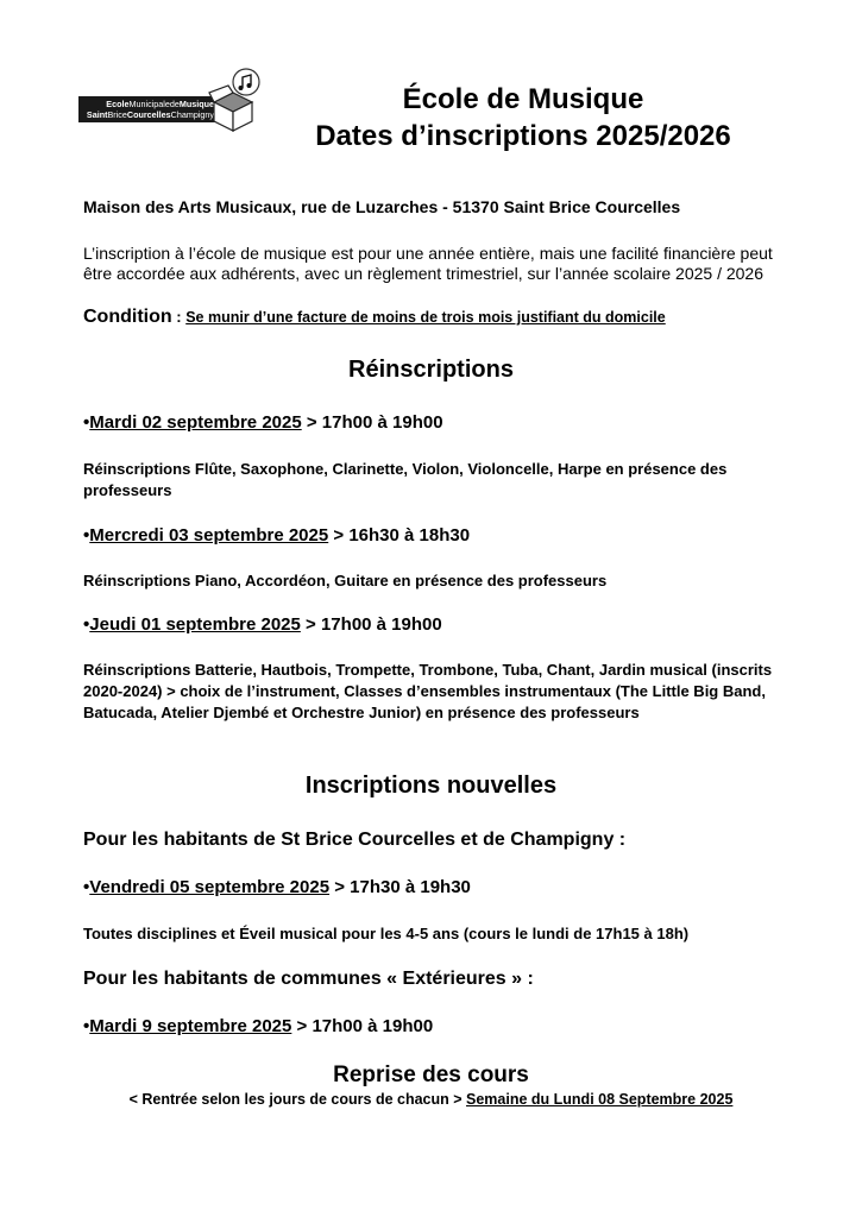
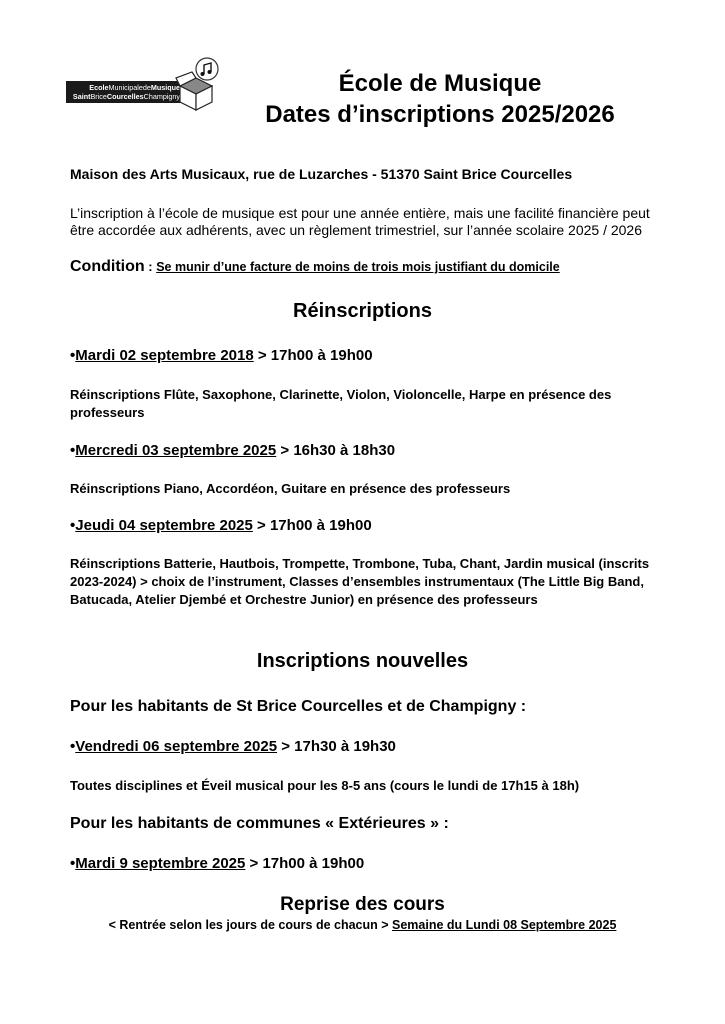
  EcoleMunicipaledeMusique
  SaintBriceCourcellesChampigny
  École de Musique
  Dates d’inscriptions 2025/2026
  Maison des Arts Musicaux, rue de Luzarches - 51370 Saint Brice Courcelles
  L’inscription à l’école de musique est pour une année entière, mais une facilité financière peut être accordée aux adhérents, avec un règlement trimestriel, sur l’année scolaire 2025 / 2026
  Condition : Se munir d’une facture de moins de trois mois justifiant du domicile
  Réinscriptions
- •Mardi 02 septembre 2025 > 17h00 à 19h00
+ •Mardi 02 septembre 2018 > 17h00 à 19h00
  Réinscriptions Flûte, Saxophone, Clarinette, Violon, Violoncelle, Harpe en présence des professeurs
  •Mercredi 03 septembre 2025 > 16h30 à 18h30
  Réinscriptions Piano, Accordéon, Guitare en présence des professeurs
- •Jeudi 01 septembre 2025 > 17h00 à 19h00
+ •Jeudi 04 septembre 2025 > 17h00 à 19h00
- Réinscriptions Batterie, Hautbois, Trompette, Trombone, Tuba, Chant, Jardin musical (inscrits 2020-2024) > choix de l’instrument, Classes d’ensembles instrumentaux (The Little Big Band, Batucada, Atelier Djembé et Orchestre Junior) en présence des professeurs
+ Réinscriptions Batterie, Hautbois, Trompette, Trombone, Tuba, Chant, Jardin musical (inscrits 2023-2024) > choix de l’instrument, Classes d’ensembles instrumentaux (The Little Big Band, Batucada, Atelier Djembé et Orchestre Junior) en présence des professeurs
  Inscriptions nouvelles
  Pour les habitants de St Brice Courcelles et de Champigny :
- •Vendredi 05 septembre 2025 > 17h30 à 19h30
+ •Vendredi 06 septembre 2025 > 17h30 à 19h30
- Toutes disciplines et Éveil musical pour les 4-5 ans (cours le lundi de 17h15 à 18h)
+ Toutes disciplines et Éveil musical pour les 8-5 ans (cours le lundi de 17h15 à 18h)
  Pour les habitants de communes « Extérieures » :
  •Mardi 9 septembre 2025 > 17h00 à 19h00
  Reprise des cours
  < Rentrée selon les jours de cours de chacun > Semaine du Lundi 08 Septembre 2025
